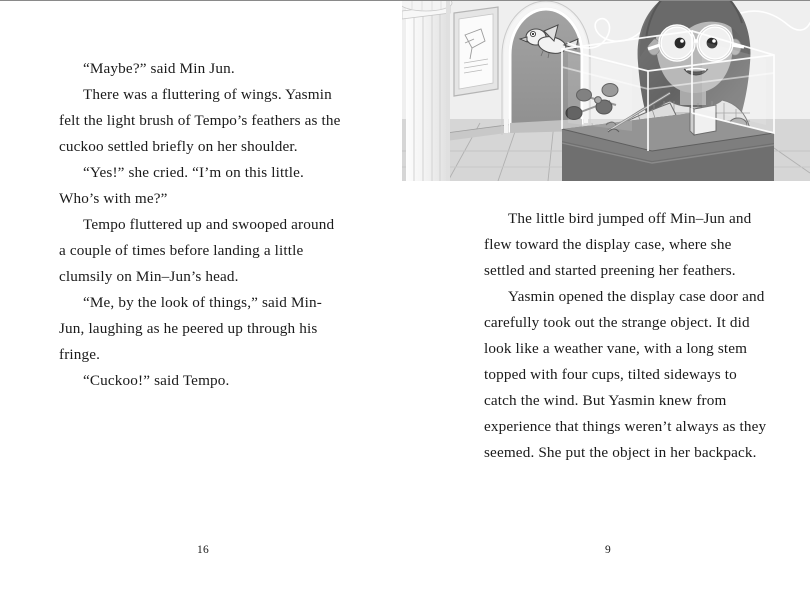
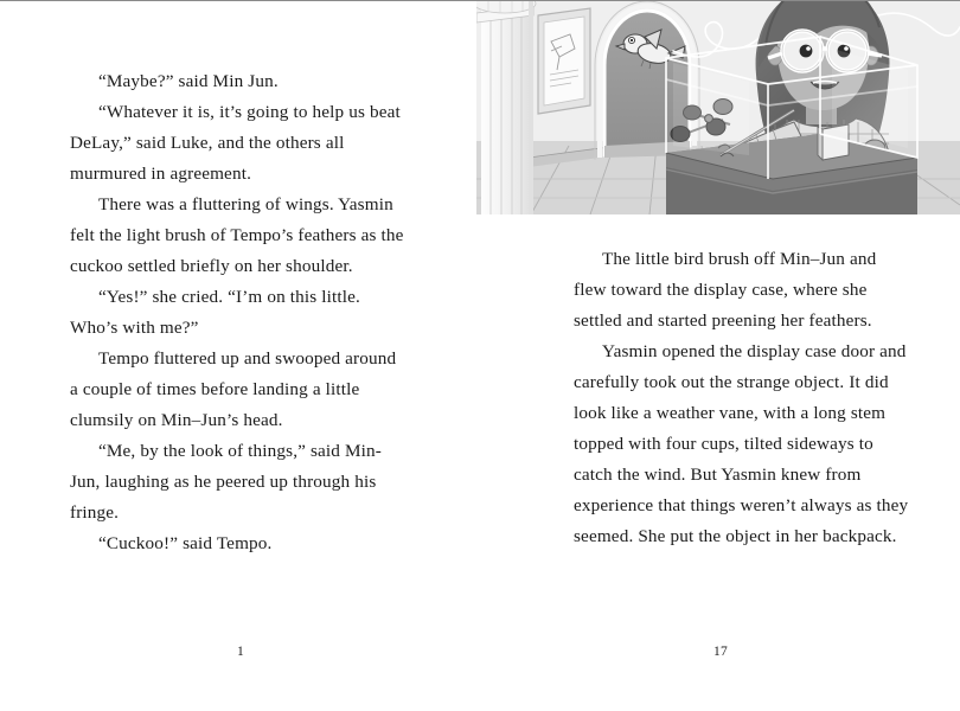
  “Maybe?” said Min Jun.
+ “Whatever it is, it’s going to help us beat DeLay,” said Luke, and the others all murmured in agreement.
  There was a fluttering of wings. Yasmin felt the light brush of Tempo’s feathers as the cuckoo settled briefly on her shoulder.
  “Yes!” she cried. “I’m on this little. Who’s with me?”
  Tempo fluttered up and swooped around a couple of times before landing a little clumsily on Min–Jun’s head.
  “Me, by the look of things,” said Min-Jun, laughing as he peered up through his fringe.
  “Cuckoo!” said Tempo.
- The little bird jumped off Min–Jun and flew toward the display case, where she settled and started preening her feathers.
+ The little bird brush off Min–Jun and flew toward the display case, where she settled and started preening her feathers.
  Yasmin opened the display case door and carefully took out the strange object. It did look like a weather vane, with a long stem topped with four cups, tilted sideways to catch the wind. But Yasmin knew from experience that things weren’t always as they seemed. She put the object in her backpack.
- 16
+ 1
- 9
+ 17
